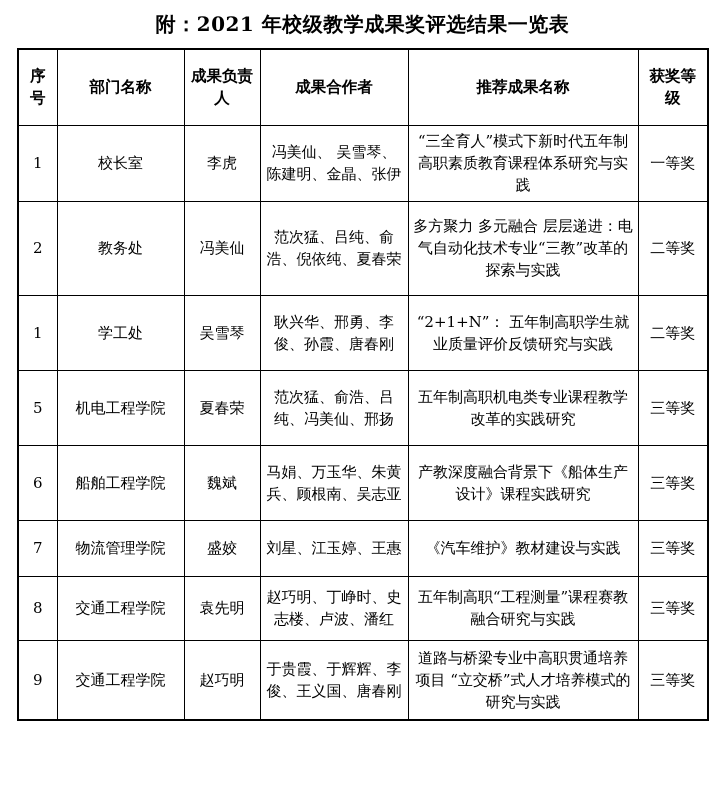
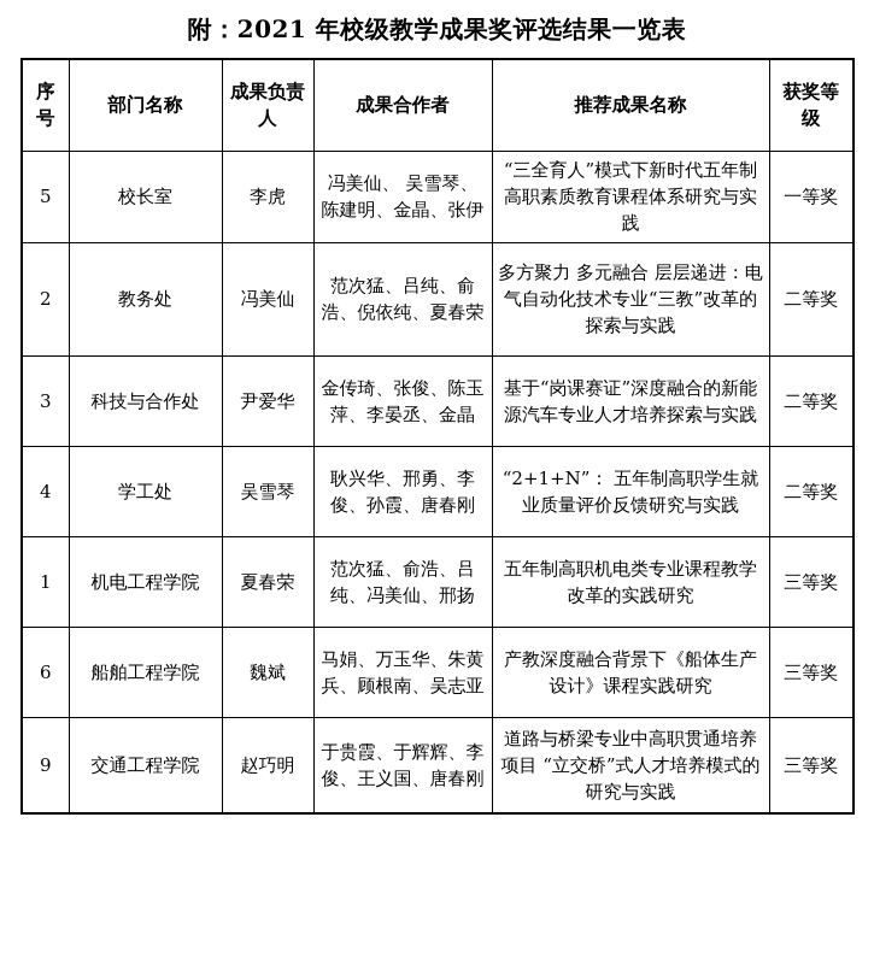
  附：2021 年校级教学成果奖评选结果一览表
  序号	部门名称	成果负责人	成果合作者	推荐成果名称	获奖等级
- 1	校长室	李虎	冯美仙、 吴雪琴、陈建明、金晶、张伊	“三全育人”模式下新时代五年制高职素质教育课程体系研究与实践	一等奖
+ 5	校长室	李虎	冯美仙、 吴雪琴、陈建明、金晶、张伊	“三全育人”模式下新时代五年制高职素质教育课程体系研究与实践	一等奖
  2	教务处	冯美仙	范次猛、吕纯、俞浩、倪依纯、夏春荣	多方聚力 多元融合 层层递进：电气自动化技术专业“三教”改革的探索与实践	二等奖
+ 3	科技与合作处	尹爱华	金传琦、张俊、陈玉萍、李晏丞、金晶	基于“岗课赛证”深度融合的新能源汽车专业人才培养探索与实践	二等奖
- 1	学工处	吴雪琴	耿兴华、邢勇、李俊、孙霞、唐春刚	“2+1+N”： 五年制高职学生就业质量评价反馈研究与实践	二等奖
+ 4	学工处	吴雪琴	耿兴华、邢勇、李俊、孙霞、唐春刚	“2+1+N”： 五年制高职学生就业质量评价反馈研究与实践	二等奖
- 5	机电工程学院	夏春荣	范次猛、俞浩、吕纯、冯美仙、邢扬	五年制高职机电类专业课程教学改革的实践研究	三等奖
+ 1	机电工程学院	夏春荣	范次猛、俞浩、吕纯、冯美仙、邢扬	五年制高职机电类专业课程教学改革的实践研究	三等奖
  6	船舶工程学院	魏斌	马娟、万玉华、朱黄兵、顾根南、吴志亚	产教深度融合背景下《船体生产设计》课程实践研究	三等奖
- 7	物流管理学院	盛姣	刘星、江玉婷、王惠	《汽车维护》教材建设与实践	三等奖
- 8	交通工程学院	袁先明	赵巧明、丁峥时、史志楼、卢波、潘红	五年制高职“工程测量”课程赛教融合研究与实践	三等奖
  9	交通工程学院	赵巧明	于贵霞、于辉辉、李俊、王义国、唐春刚	道路与桥梁专业中高职贯通培养项目 “立交桥”式人才培养模式的研究与实践	三等奖
